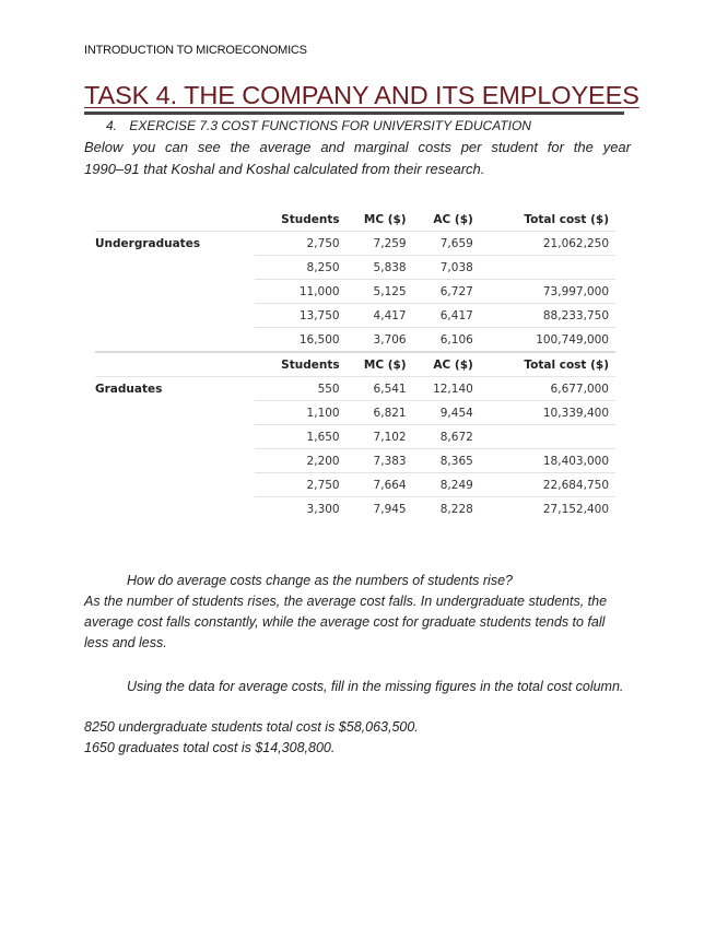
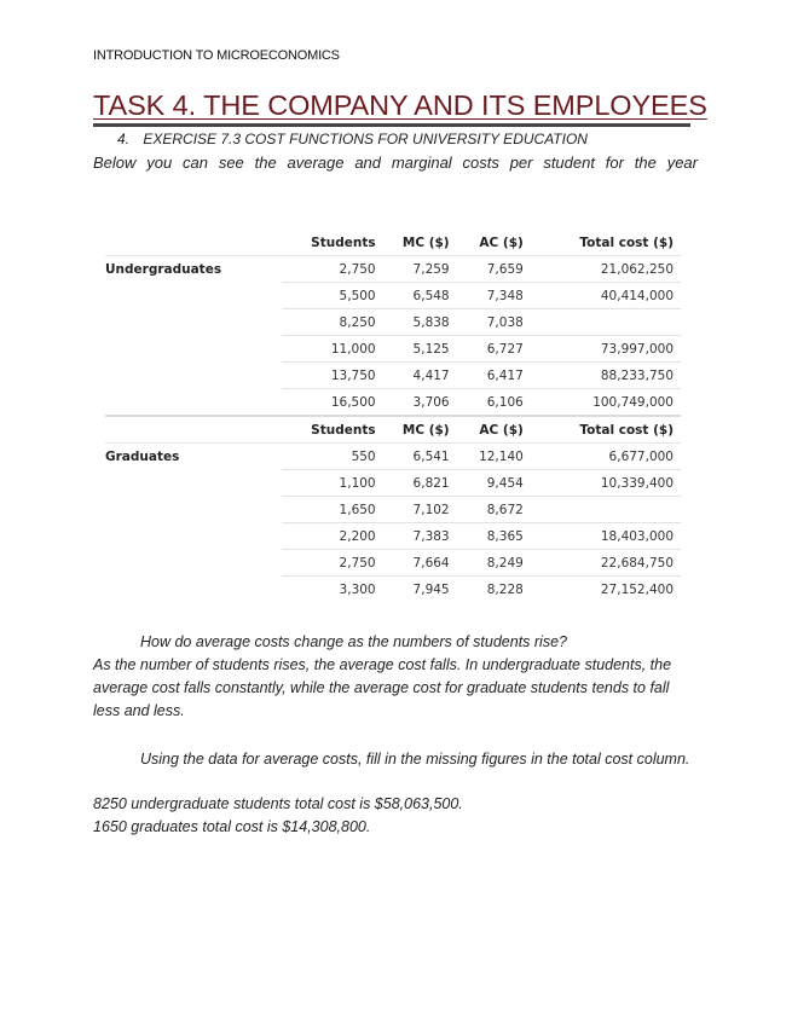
  INTRODUCTION TO MICROECONOMICS
  TASK 4. THE COMPANY AND ITS EMPLOYEES
  4. EXERCISE 7.3 COST FUNCTIONS FOR UNIVERSITY EDUCATION
  Below you can see the average and marginal costs per student for the year
- 1990–91 that Koshal and Koshal calculated from their research.
  	Students	MC ($)	AC ($)	Total cost ($)
  Undergraduates	2,750	7,259	7,659	21,062,250
+ 	5,500	6,548	7,348	40,414,000
  	8,250	5,838	7,038
  	11,000	5,125	6,727	73,997,000
  	13,750	4,417	6,417	88,233,750
  	16,500	3,706	6,106	100,749,000
  	Students	MC ($)	AC ($)	Total cost ($)
  Graduates	550	6,541	12,140	6,677,000
  	1,100	6,821	9,454	10,339,400
  	1,650	7,102	8,672
  	2,200	7,383	8,365	18,403,000
  	2,750	7,664	8,249	22,684,750
  	3,300	7,945	8,228	27,152,400
  How do average costs change as the numbers of students rise?
  As the number of students rises, the average cost falls. In undergraduate students, the average cost falls constantly, while the average cost for graduate students tends to fall less and less.
  Using the data for average costs, fill in the missing figures in the total cost column.
  8250 undergraduate students total cost is $58,063,500.
  1650 graduates total cost is $14,308,800.
